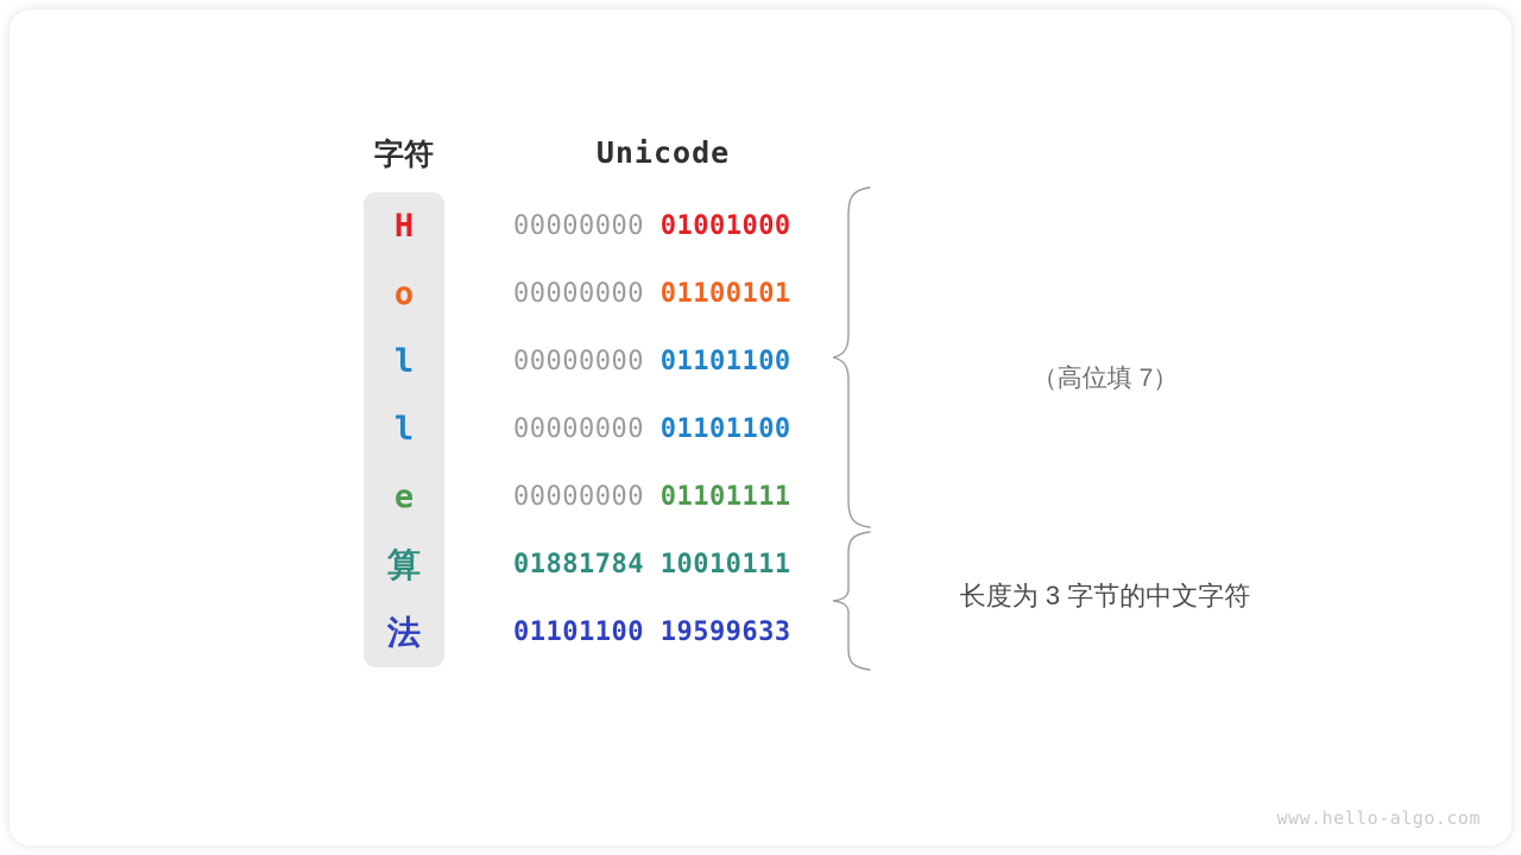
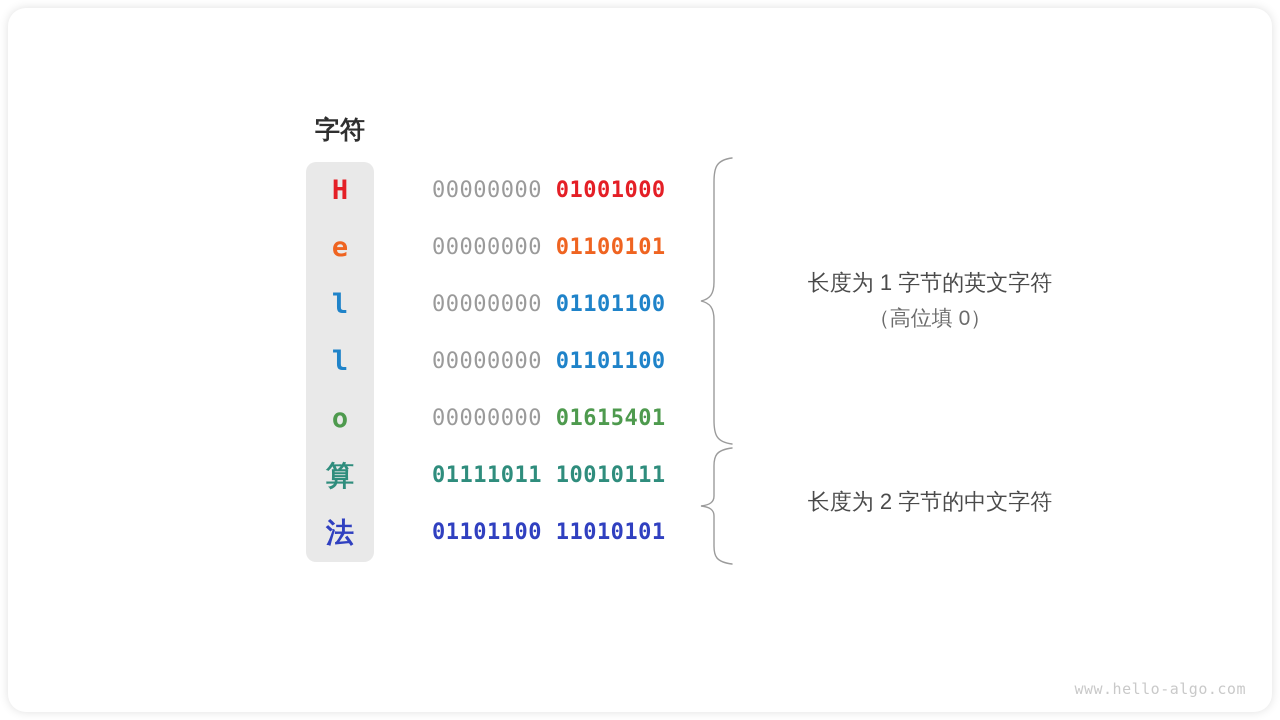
  字符
- Unicode
  H
- o
+ e
  l
  l
- e
+ o
  算
  法
  00000000 01001000
  00000000 01100101
  00000000 01101100
  00000000 01101100
- 00000000 01101111
+ 00000000 01615401
- 01881784 10010111
+ 01111011 10010111
- 01101100 19599633
+ 01101100 11010101
+ 长度为 1 字节的英文字符
- （高位填 7）
+ （高位填 0）
- 长度为 3 字节的中文字符
+ 长度为 2 字节的中文字符
  www.hello-algo.com
